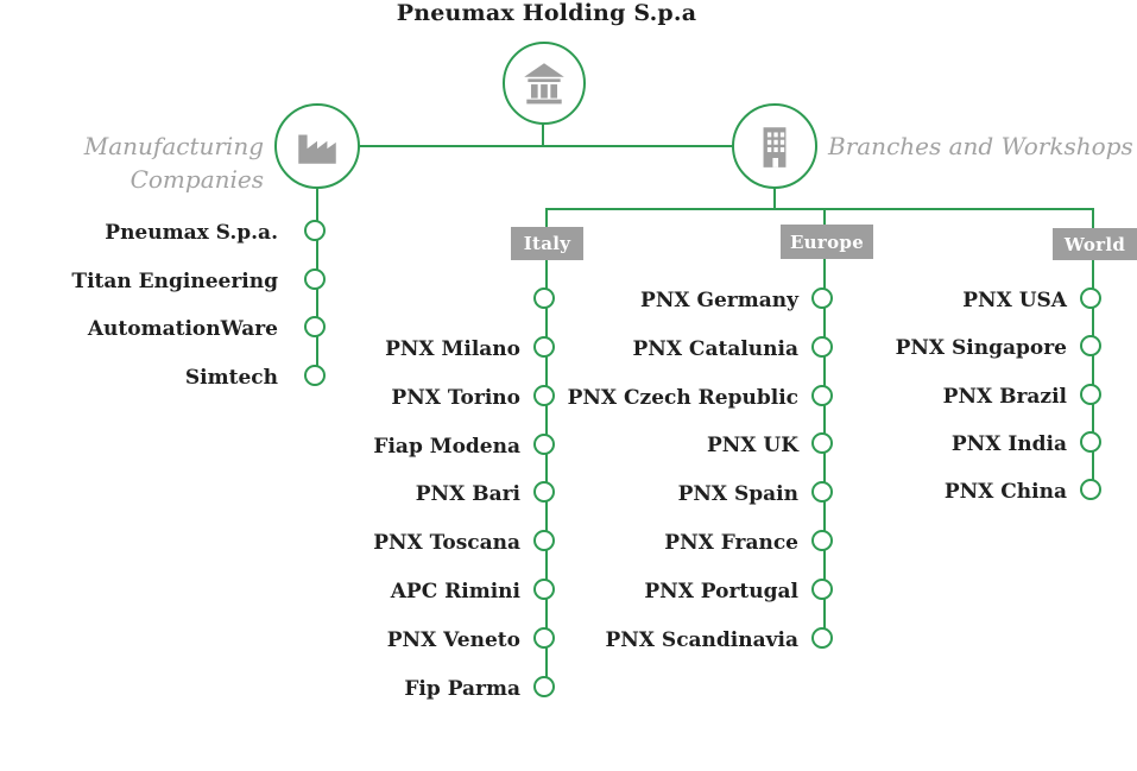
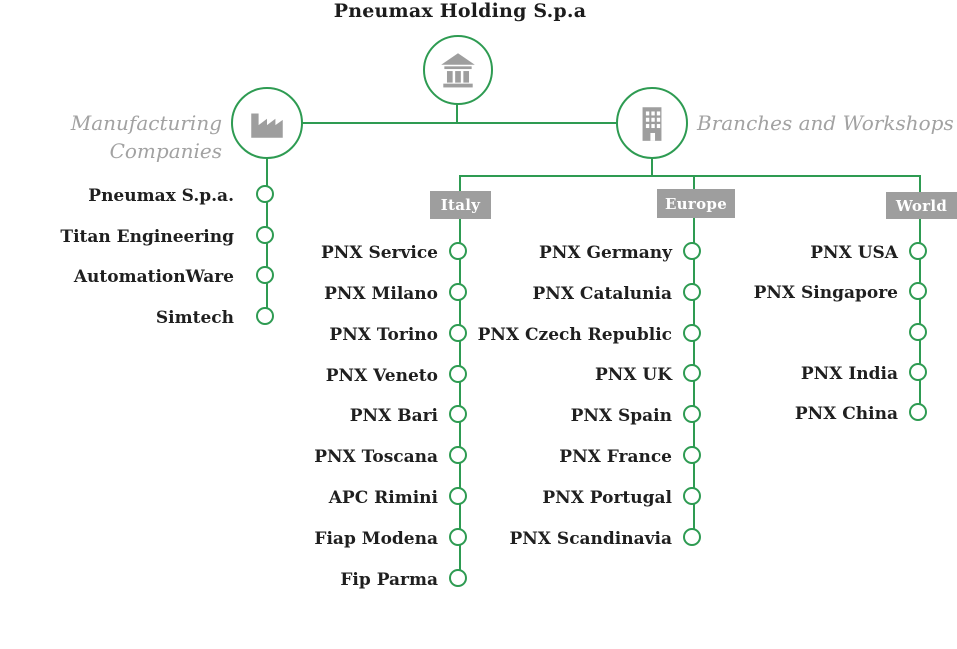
  Pneumax Holding S.p.a
  Manufacturing Companies
  Branches and Workshops
  Italy
  Europe
  World
  Pneumax S.p.a.
  Titan Engineering
  AutomationWare
  Simtech
+ PNX Service
  PNX Milano
  PNX Torino
- Fiap Modena
+ PNX Veneto
  PNX Bari
  PNX Toscana
  APC Rimini
- PNX Veneto
+ Fiap Modena
  Fip Parma
  PNX Germany
  PNX Catalunia
  PNX Czech Republic
  PNX UK
  PNX Spain
  PNX France
  PNX Portugal
  PNX Scandinavia
  PNX USA
  PNX Singapore
- PNX Brazil
  PNX India
  PNX China
